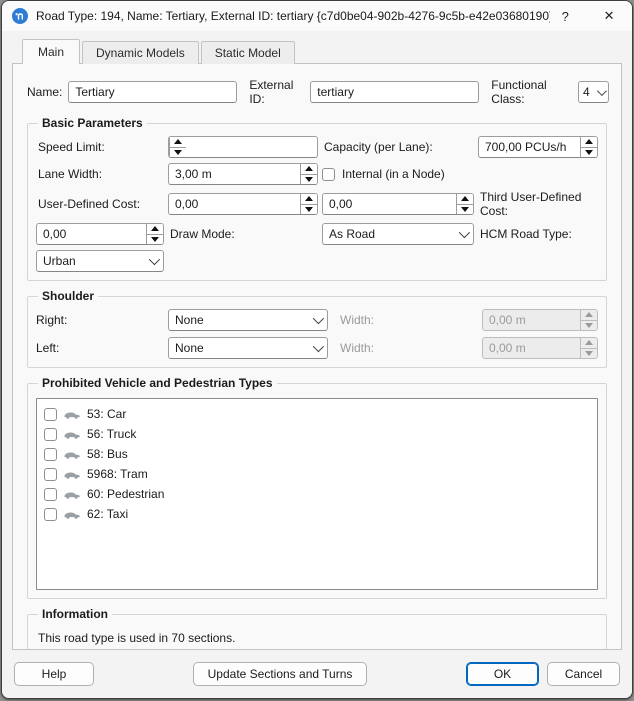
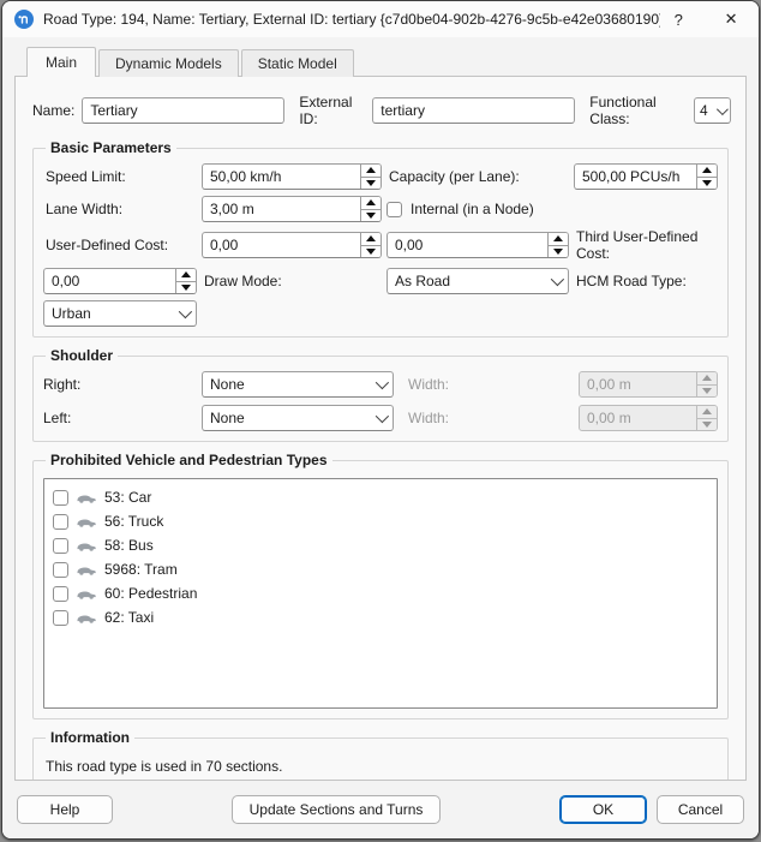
  Road Type: 194, Name: Tertiary, External ID: tertiary {c7d0be04-902b-4276-9c5b-e42e03680190
  ?
  ✕
  Main
  Dynamic Models
  Static Model
  Name:
  Tertiary
  External ID:
  tertiary
  Functional Class:
  4
  Basic Parameters
  Speed Limit:
+ 50,00 km/h
  Capacity (per Lane):
- 700,00 PCUs/h
+ 500,00 PCUs/h
  Lane Width:
  3,00 m
  Internal (in a Node)
  User-Defined Cost:
  0,00
  0,00
  Third User-Defined Cost:
  0,00
  Draw Mode:
  As Road
  HCM Road Type:
  Urban
  Shoulder
  Right:
  None
  Width:
  0,00 m
  Left:
  None
  Width:
  0,00 m
  Prohibited Vehicle and Pedestrian Types
  53: Car
  56: Truck
  58: Bus
  5968: Tram
  60: Pedestrian
  62: Taxi
  Information
  This road type is used in 70 sections.
  Help
  Update Sections and Turns
  OK
  Cancel
